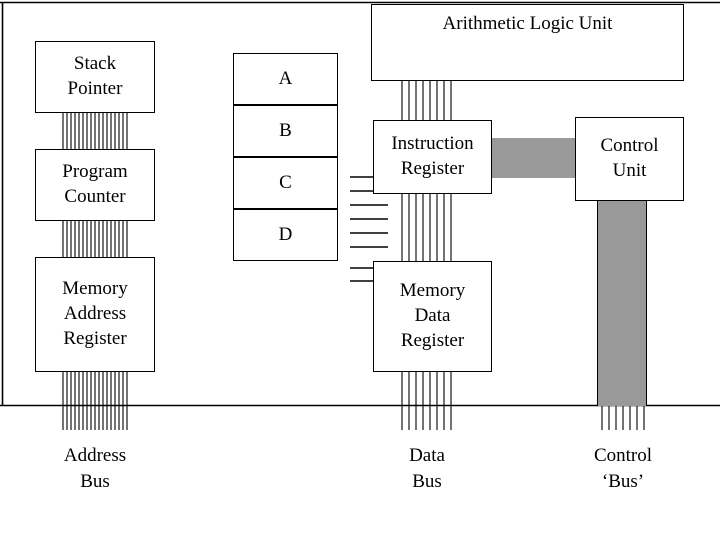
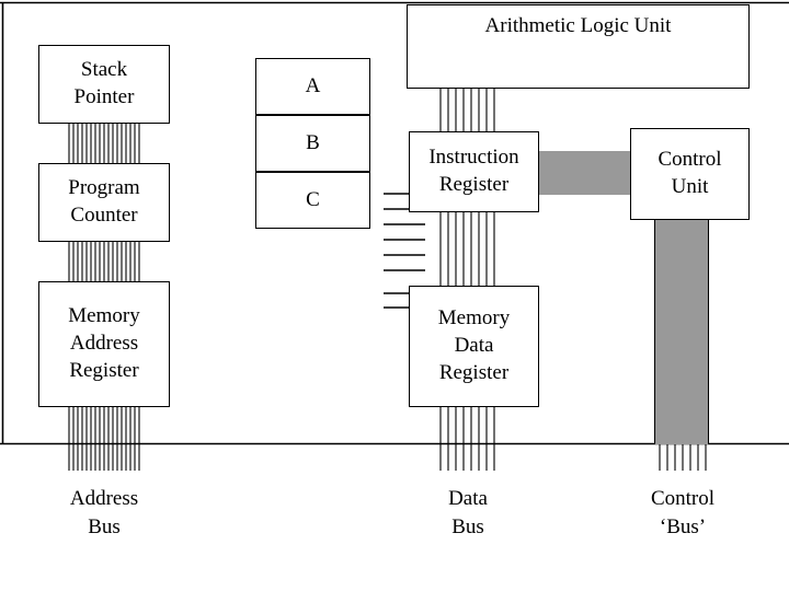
  Stack
  Pointer
  Program
  Counter
  Memory
  Address
  Register
  A
  B
  C
- D
  Arithmetic Logic Unit
  Instruction
  Register
  Control
  Unit
  Memory
  Data
  Register
  Address
  Bus
  Data
  Bus
  Control
  ‘Bus’
